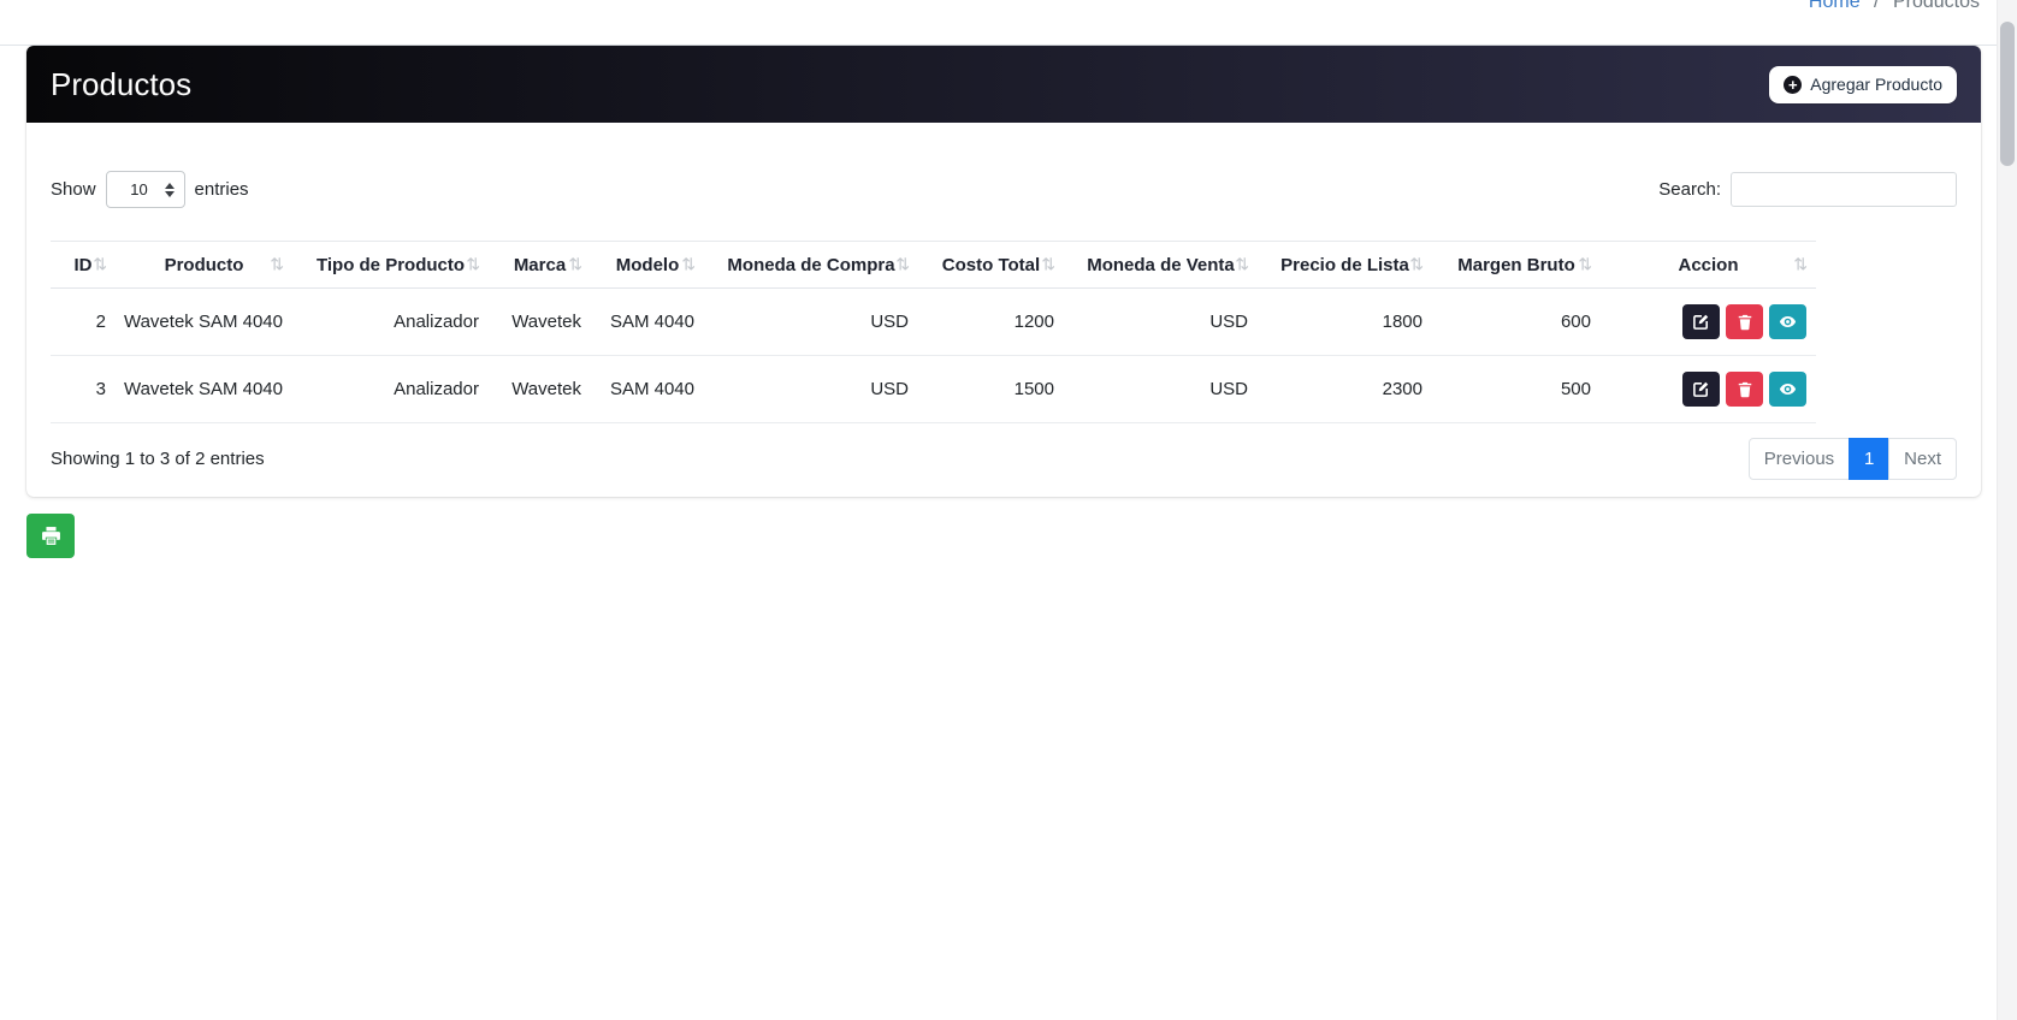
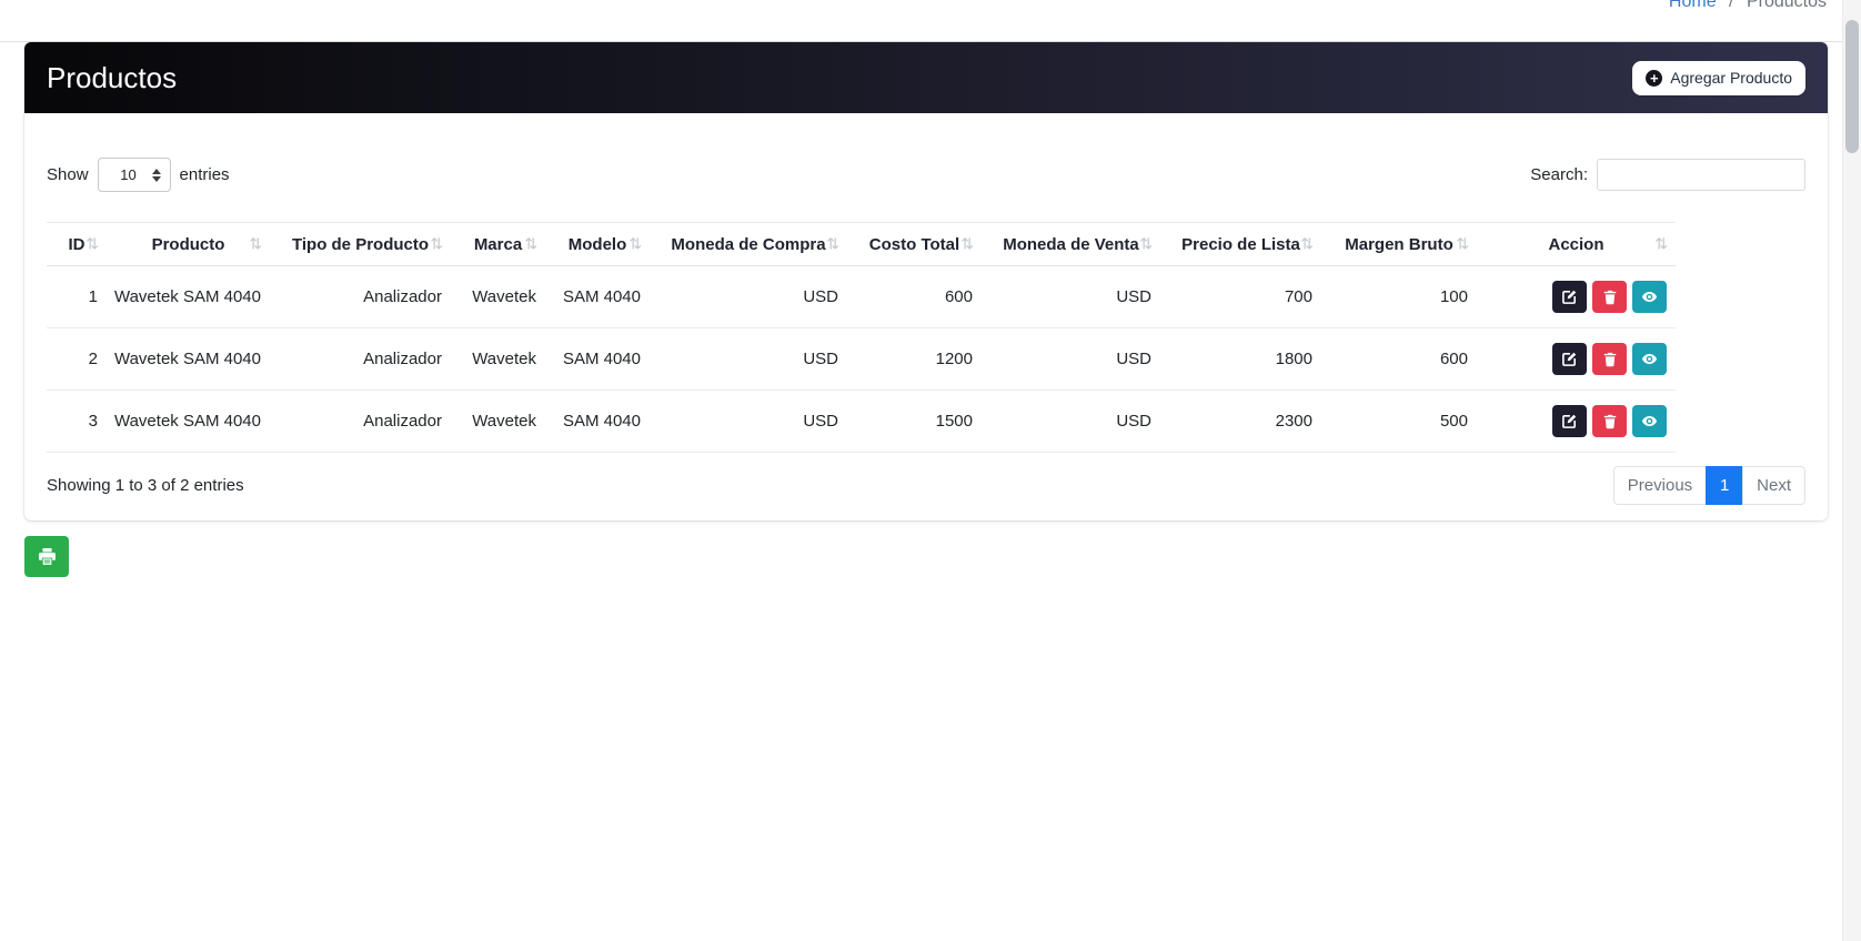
  Home / Productos
  Productos
  +
  Agregar Producto
  Show
  10
  entries
  Search:
  ID⇅	Producto ⇅	Tipo de Producto⇅	Marca ⇅	Modelo ⇅	Moneda de Compra⇅	Costo Total⇅	Moneda de Venta⇅	Precio de Lista⇅	Margen Bruto ⇅	Accion ⇅
+ 1	Wavetek SAM 4040	Analizador	Wavetek	SAM 4040	USD	600	USD	700	100
  2	Wavetek SAM 4040	Analizador	Wavetek	SAM 4040	USD	1200	USD	1800	600
  3	Wavetek SAM 4040	Analizador	Wavetek	SAM 4040	USD	1500	USD	2300	500
  Showing 1 to 3 of 2 entries
  Previous
  1
  Next
